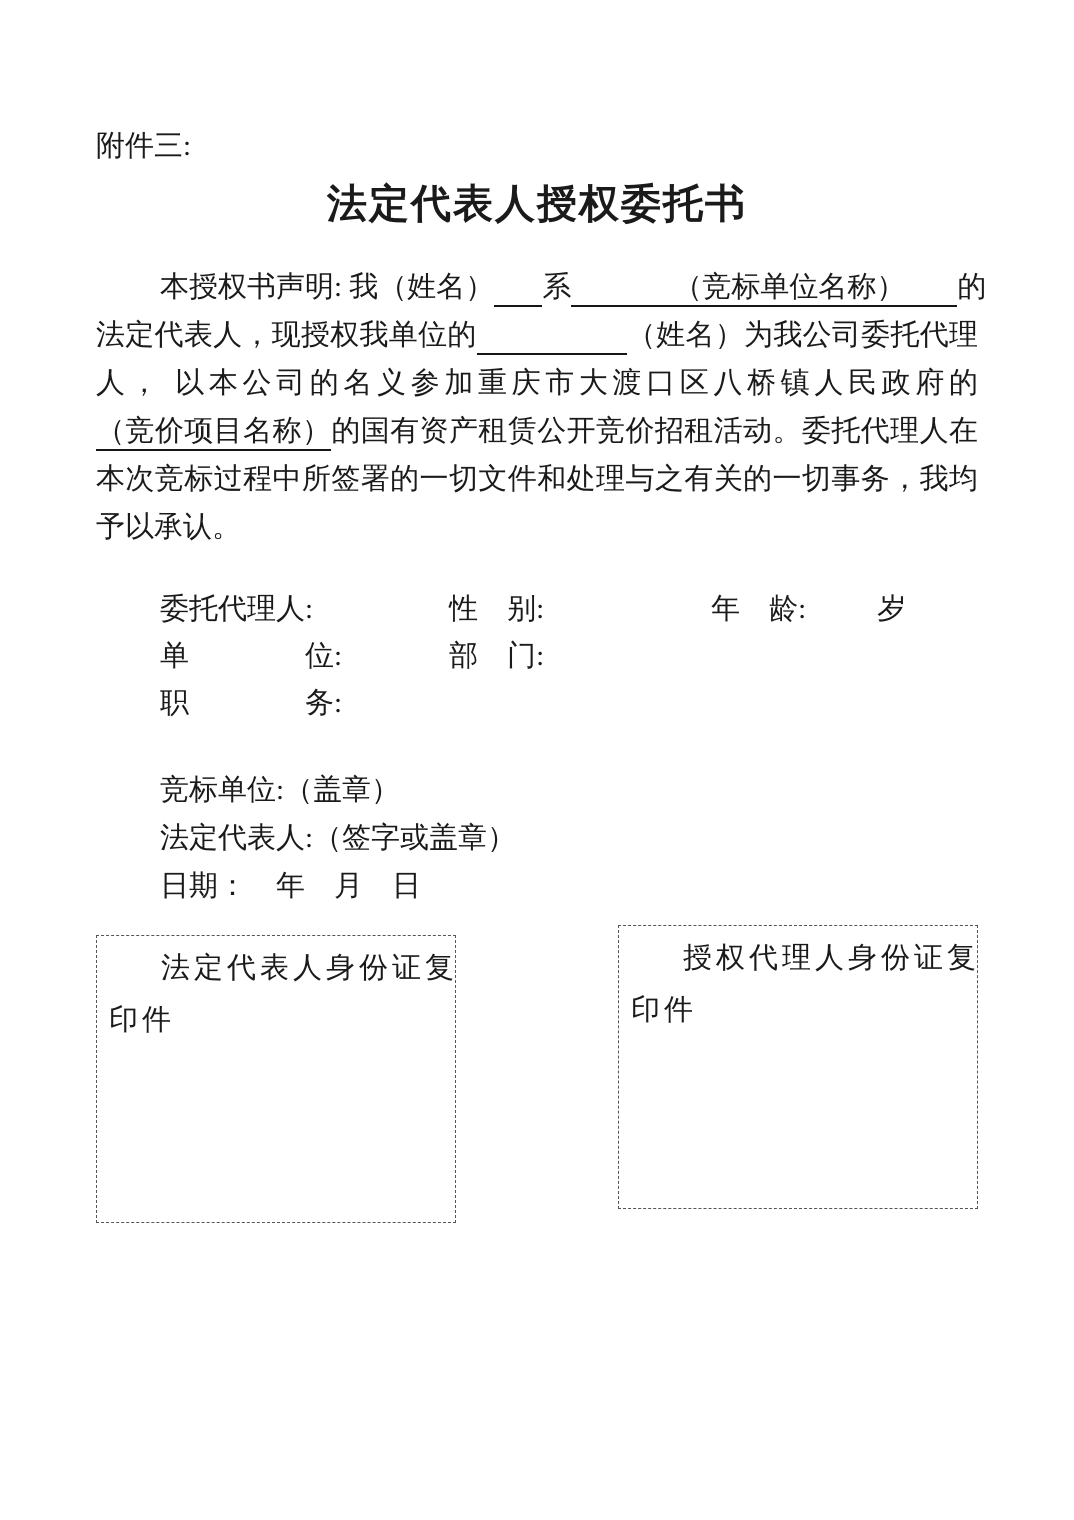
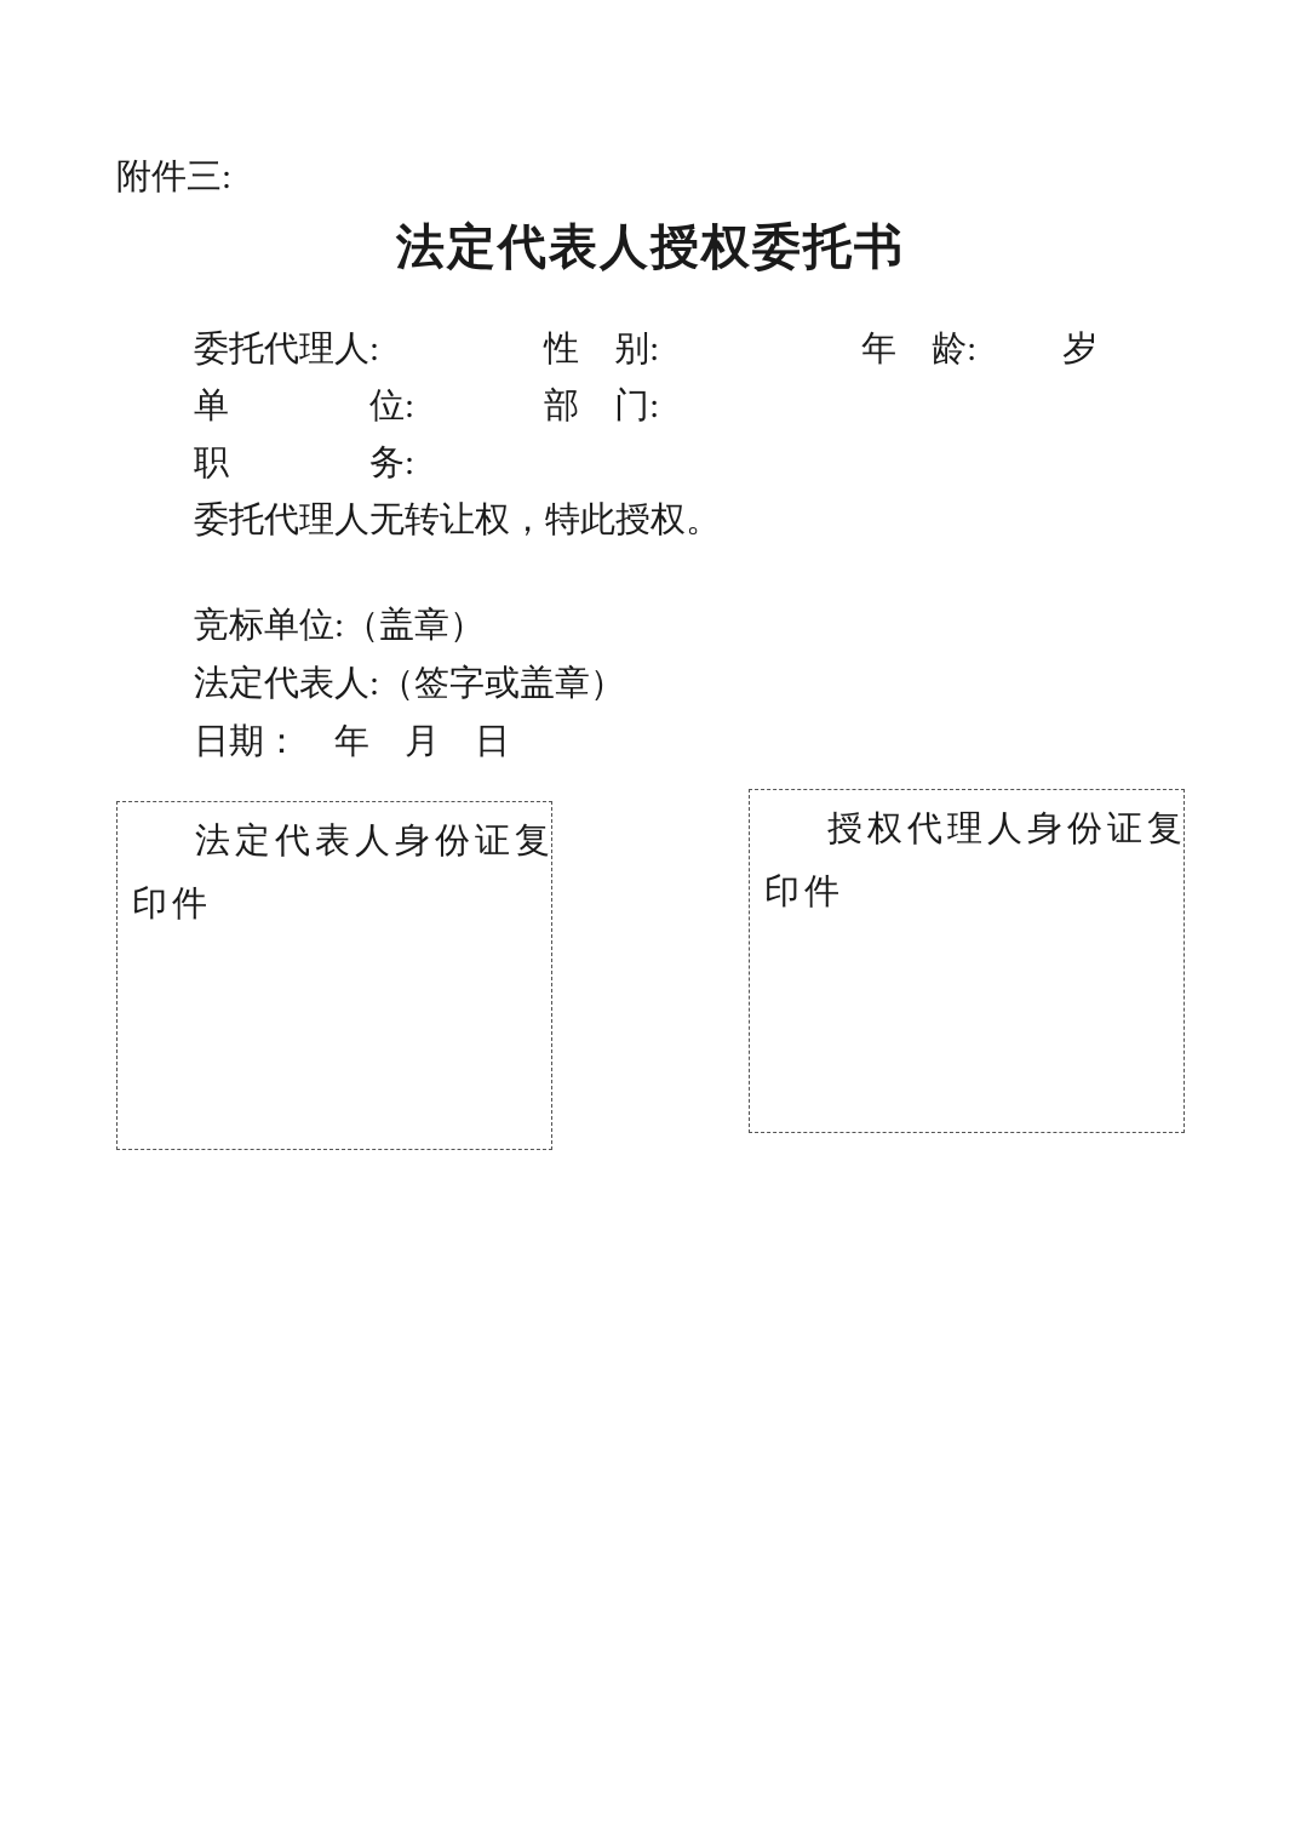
  附件三:
  法定代表人授权委托书
- 本授权书声明: 我（姓名） 系 （竞标单位名称） 的
- 法定代表人，现授权我单位的 （姓名）为我公司委托代理
- 人， 以本公司的名义参加重庆市大渡口区八桥镇人民政府的
- （竞价项目名称）的国有资产租赁公开竞价招租活动。委托代理人在
- 本次竞标过程中所签署的一切文件和处理与之有关的一切事务，我均
- 予以承认。
  委托代理人: 性 别: 年 龄: 岁
  单 位: 部 门:
  职 务:
+ 委托代理人无转让权，特此授权。
  竞标单位:（盖章）
  法定代表人:（签字或盖章）
  日期： 年 月 日
  法定代表人身份证复
  印件
  授权代理人身份证复
  印件
